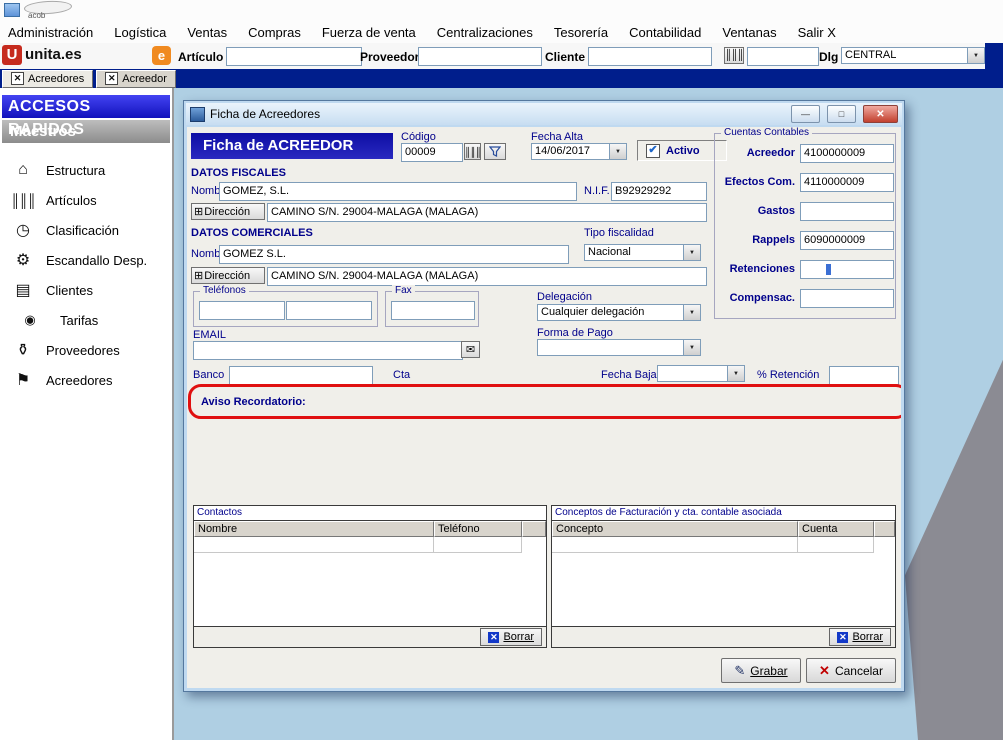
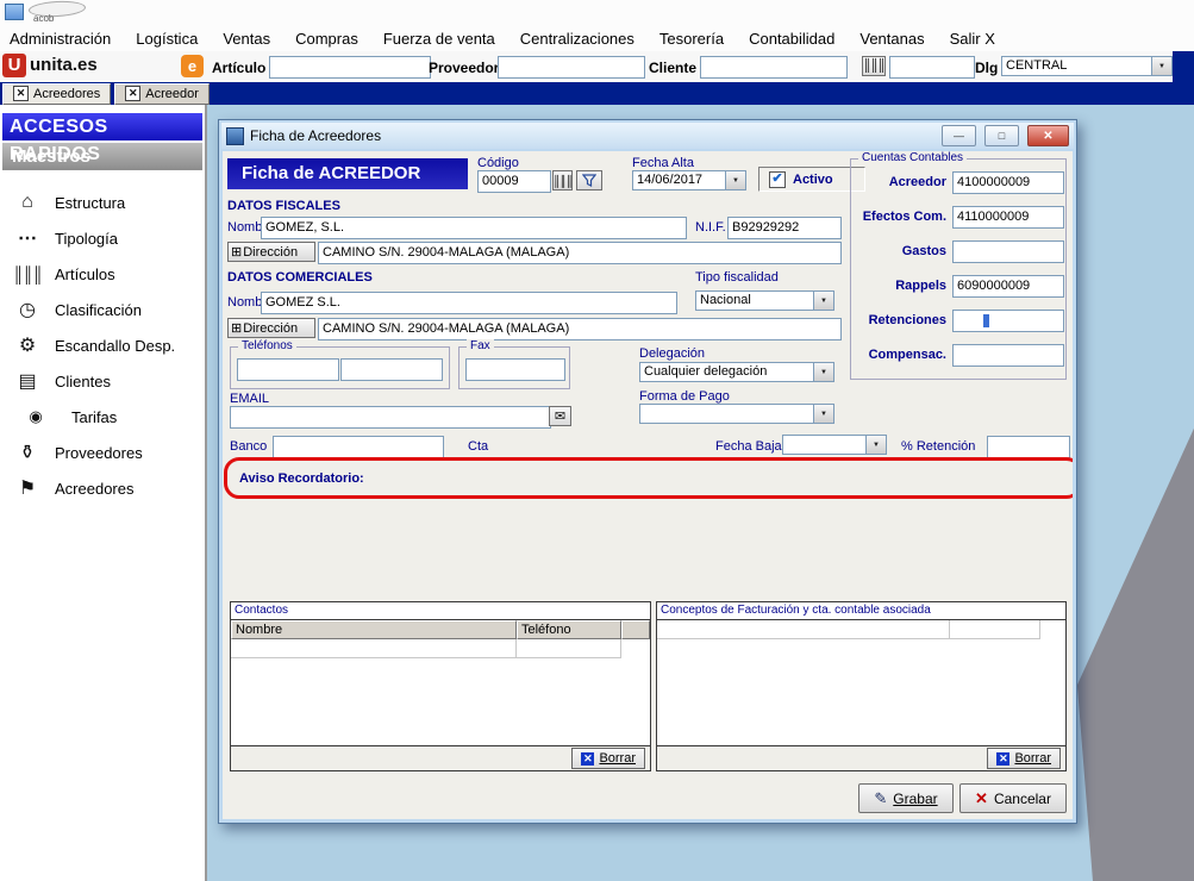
  acob
  Administración
  Logística
  Ventas
  Compras
  Fuerza de venta
  Centralizaciones
  Tesorería
  Contabilidad
  Ventanas
  Salir X
  U
  unita.es
  e
  Artículo
  Proveedo
  Cliente
  ║║║
  Dlg
  CENTRAL
  ✕
  Acreedores
  ✕
  Acreedor
  Maestros
  ⌂
  Estructura
+ ⋯
+ Tipología
  ║║║
  Artículos
  ◷
  Clasificación
  ⚙
  Escandallo Desp.
  ▤
  Clientes
  ◉
  Tarifas
  ⚱
  Proveedores
  ⚑
  Acreedores
  Ficha de Acreedores
  —
  □
  ✕
  Ficha de ACREEDOR
  Código
  00009
  ║║║
  Fecha Alta
  14/06/2017
  ✔
  Activo
  Cuentas Contables
  Acreedor
  4100000009
  Efectos Com.
  4110000009
  Gastos
  Rappels
  6090000009
  Retenciones
  Compensac.
  DATOS FISCALES
  GOMEZ, S.L.
  N.I.F.
  B92929292
  ⊞
  Dirección
  CAMINO S/N. 29004-MALAGA (MALAGA)
  DATOS COMERCIALES
  Tipo fiscalidad
  GOMEZ S.L.
  Nacional
  ⊞
  Dirección
  CAMINO S/N. 29004-MALAGA (MALAGA)
  Teléfonos
  Fax
  Delegación
  Cualquier delegación
  EMAIL
  ✉
  Forma de Pago
  Banco
  Cta
  Fecha Baja
  % Retención
  Aviso Recordatorio:
  Contactos
  Nombre
  Teléfono
  ✕
  Borrar
  Conceptos de Facturación y cta. contable asociada
- Concepto
- Cuenta
  ✕
  Borrar
  ✎
  Grabar
  ✕
  Cancelar
